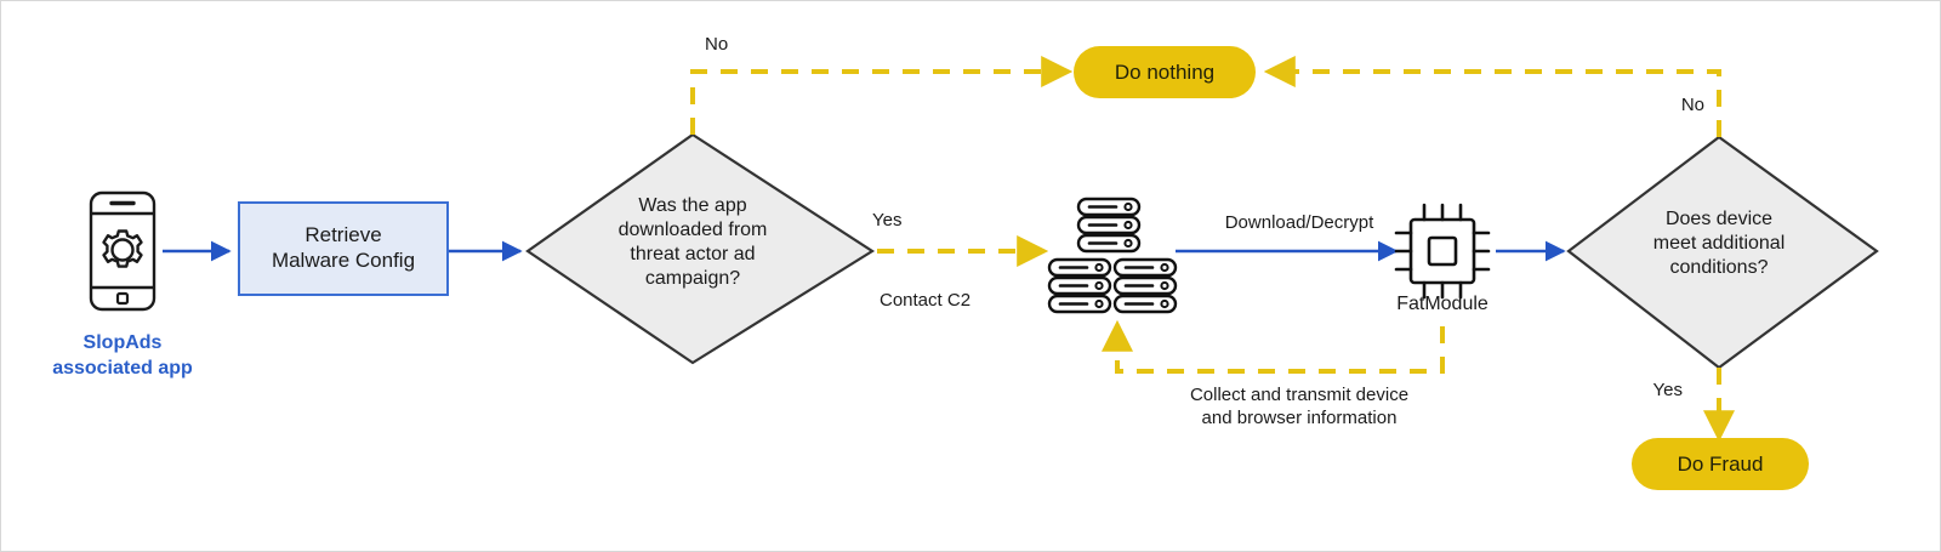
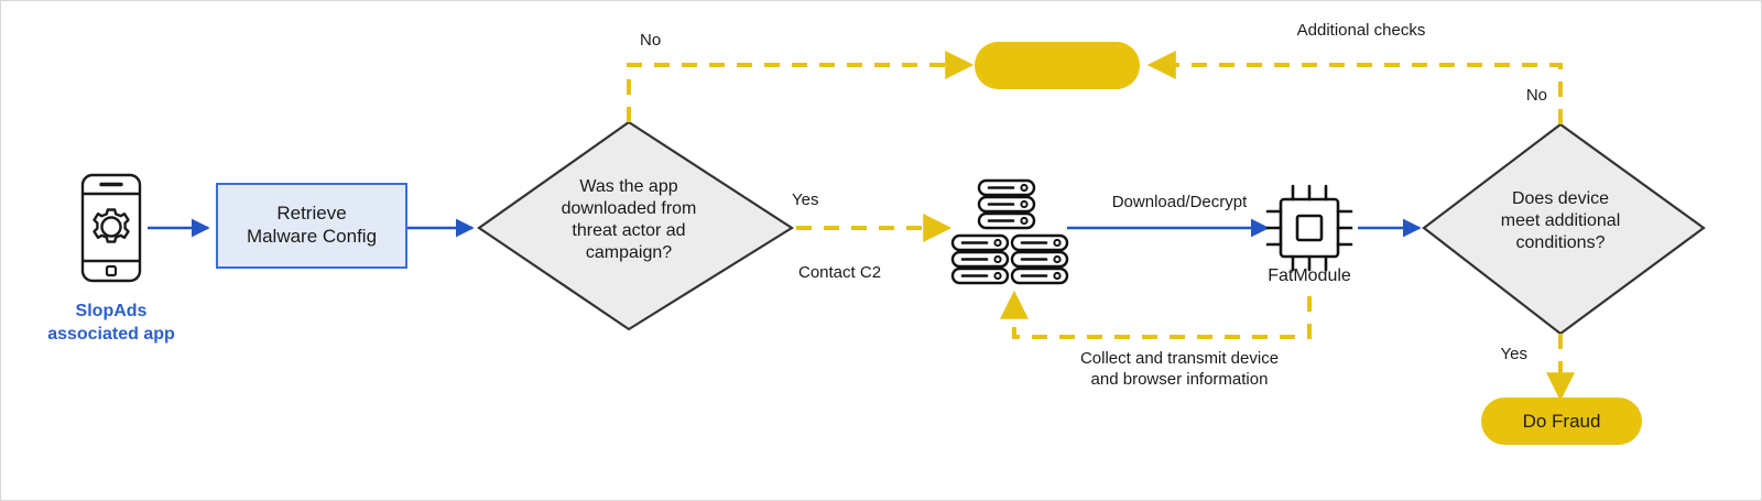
  SlopAds
  associated app
  Retrieve
  Malware Config
  Was the app
  downloaded from
  threat actor ad
  campaign?
- Do nothing
  No
  Yes
  Contact C2
  Download/Decrypt
  FatModule
  Collect and transmit device
  and browser information
+ Additional checks
  No
  Does device
  meet additional
  conditions?
  Yes
  Do Fraud
